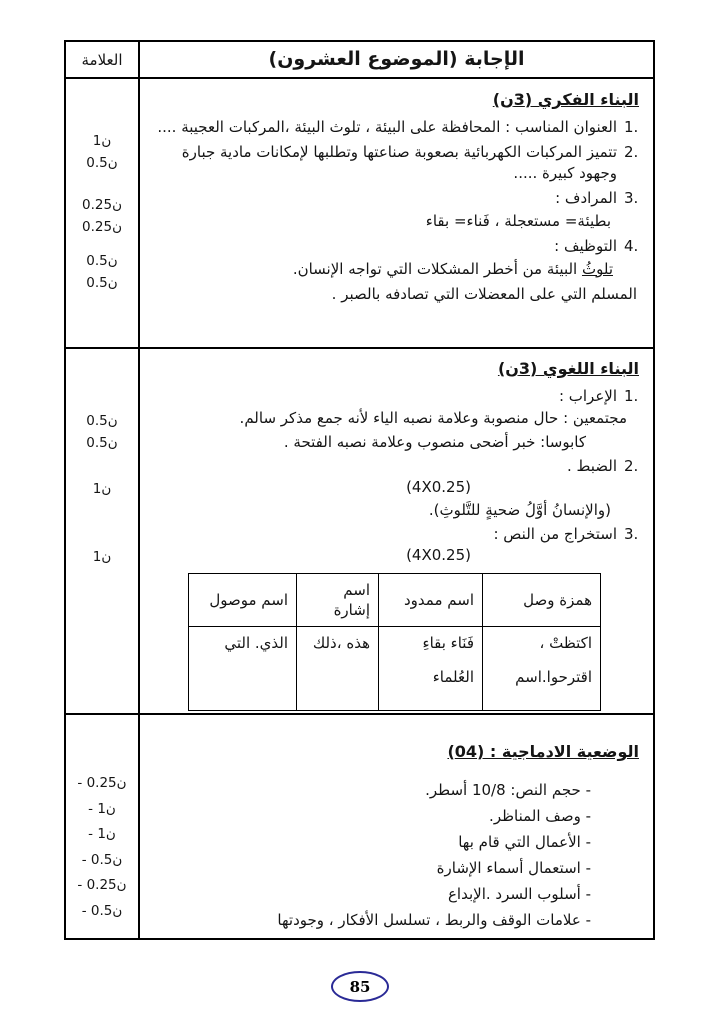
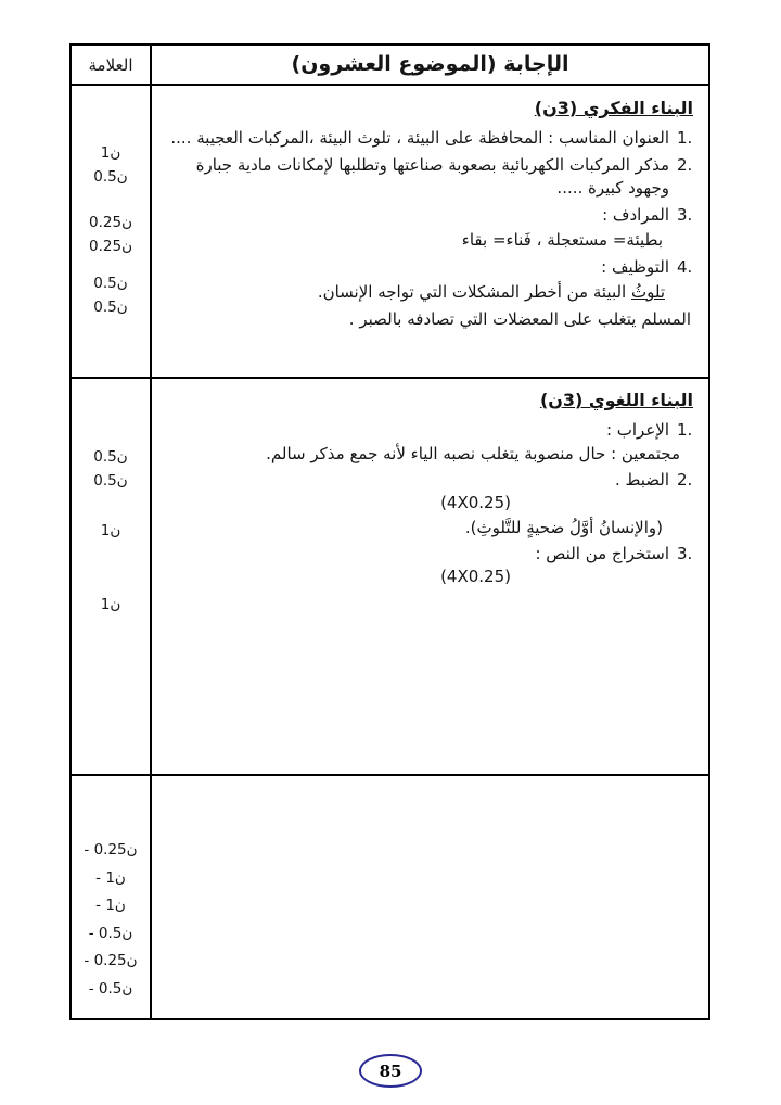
  العلامة
  الإجابة (الموضوع العشرون)
  1ن
  0.5ن
  0.25ن
  0.25ن
  0.5ن
  0.5ن
  البناء الفكري (3ن)
  1.
  العنوان المناسب : المحافظة على البيئة ، تلوث البيئة ،المركبات العجيبة ....
  2.
- تتميز المركبات الكهربائية بصعوبة صناعتها وتطلبها لإمكانات مادية جبارة وجهود كبيرة .....
+ مذكر المركبات الكهربائية بصعوبة صناعتها وتطلبها لإمكانات مادية جبارة وجهود كبيرة .....
  3.
  المرادف :
  بطيئة= مستعجلة ، فَناء= بقاء
  4.
  التوظيف :
  تلوثُ البيئة من أخطر المشكلات التي تواجه الإنسان.
- المسلم التي على المعضلات التي تصادفه بالصبر .
+ المسلم يتغلب على المعضلات التي تصادفه بالصبر .
  0.5ن
  0.5ن
  1ن
  1ن
  البناء اللغوي (3ن)
  1.
  الإعراب :
- مجتمعين : حال منصوبة وعلامة نصبه الياء لأنه جمع مذكر سالم.
+ مجتمعين : حال منصوبة يتغلب نصبه الياء لأنه جمع مذكر سالم.
- كابوسا: خبر أضحى منصوب وعلامة نصبه الفتحة .
  2.
  الضبط .
  (4X0.25)
  (والإنسانُ أوَّلُ ضحيةٍ للتَّلوثِ).
  3.
  استخراج من النص :
  (4X0.25)
- همزة وصل	اسم ممدود	اسم إشارة	اسم موصول
- اكتظتْ ، اقترحوا.اسم	فَنَاء بقاءِ العُلماء	هذه ،ذلك	الذي. التي
  - 0.25ن
  - 1ن
  - 1ن
  - 0.5ن
  - 0.25ن
  - 0.5ن
- الوضعية الادماجية : (04)
- - حجم النص: 10/8 أسطر.
- - وصف المناظر.
- - الأعمال التي قام بها
- - استعمال أسماء الإشارة
- - أسلوب السرد .الإبداع
- - علامات الوقف والربط ، تسلسل الأفكار ، وجودتها
  85
